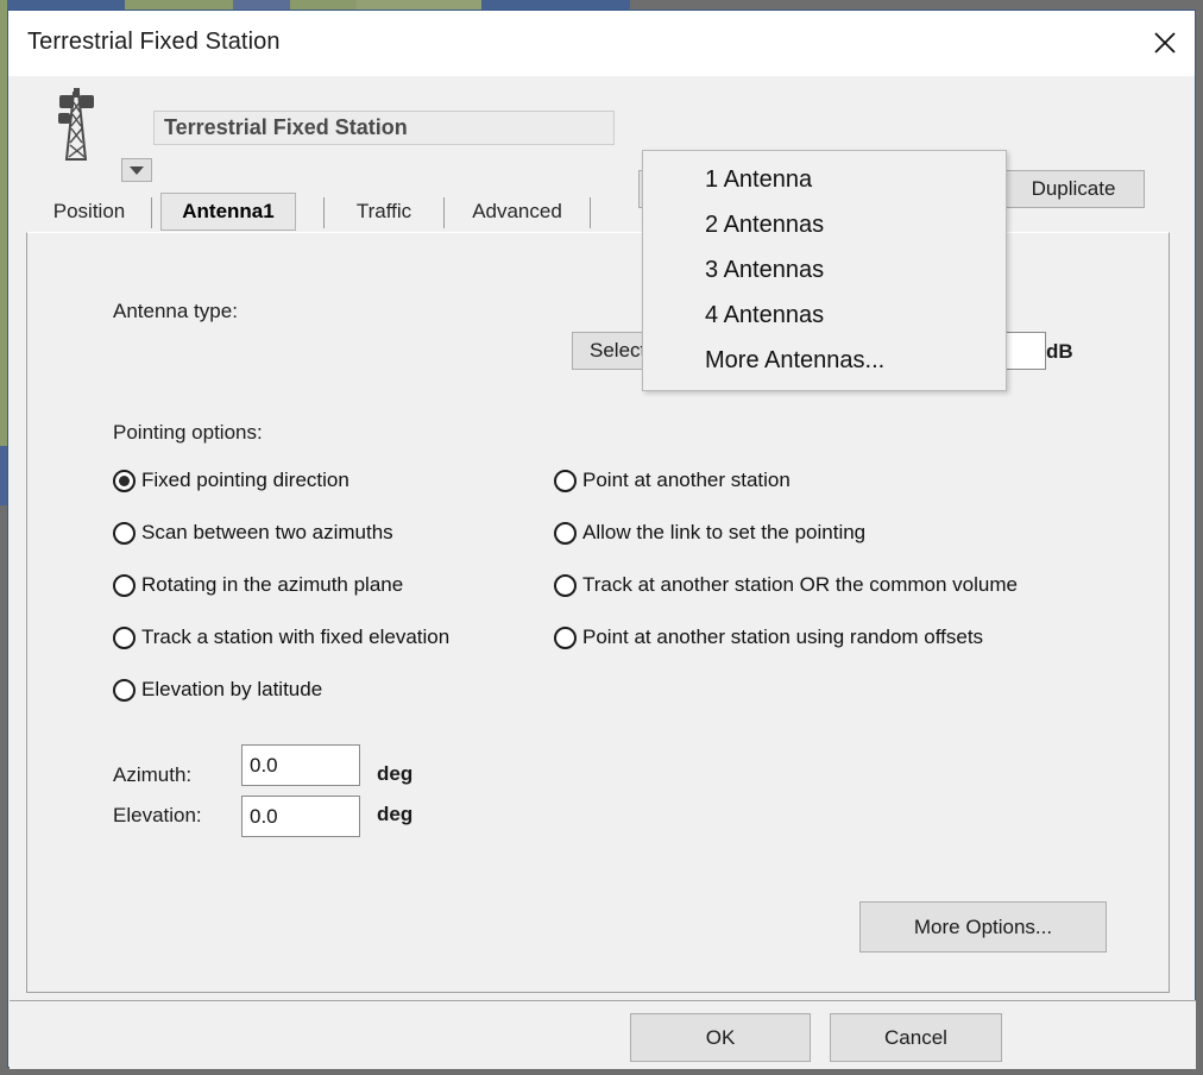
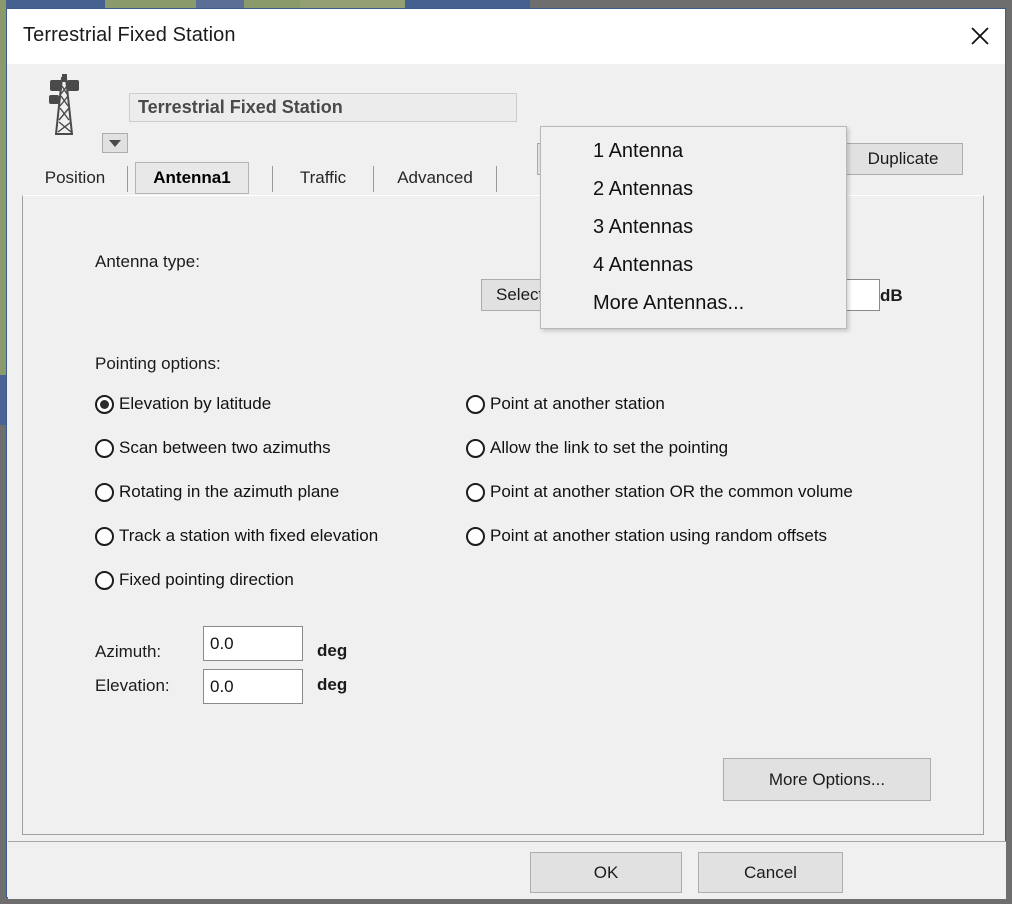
  Terrestrial Fixed Station
  Terrestrial Fixed Station
  Duplicate
  Position
  Antenna1
  Traffic
  Advanced
  Antenna type:
  Selec
  dB
  Pointing options:
- Fixed pointing direction
+ Elevation by latitude
  Scan between two azimuths
  Rotating in the azimuth plane
  Track a station with fixed elevation
- Elevation by latitude
+ Fixed pointing direction
  Point at another station
  Allow the link to set the pointing
- Track at another station OR the common volume
+ Point at another station OR the common volume
  Point at another station using random offsets
  Azimuth:
  0.0
  deg
  Elevation:
  0.0
  deg
  More Options...
  OK
  Cancel
  1 Antenna
  2 Antennas
  3 Antennas
  4 Antennas
  More Antennas...
